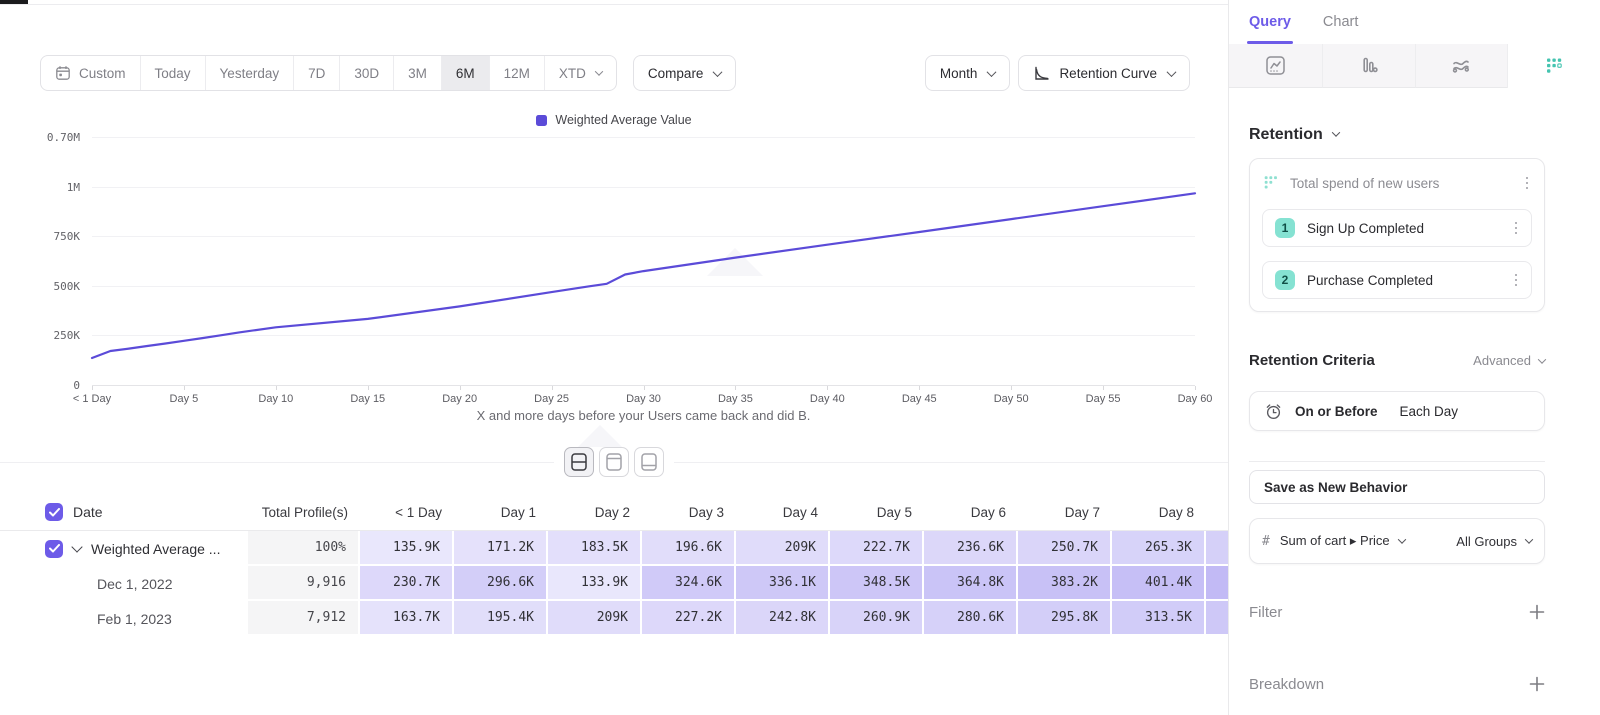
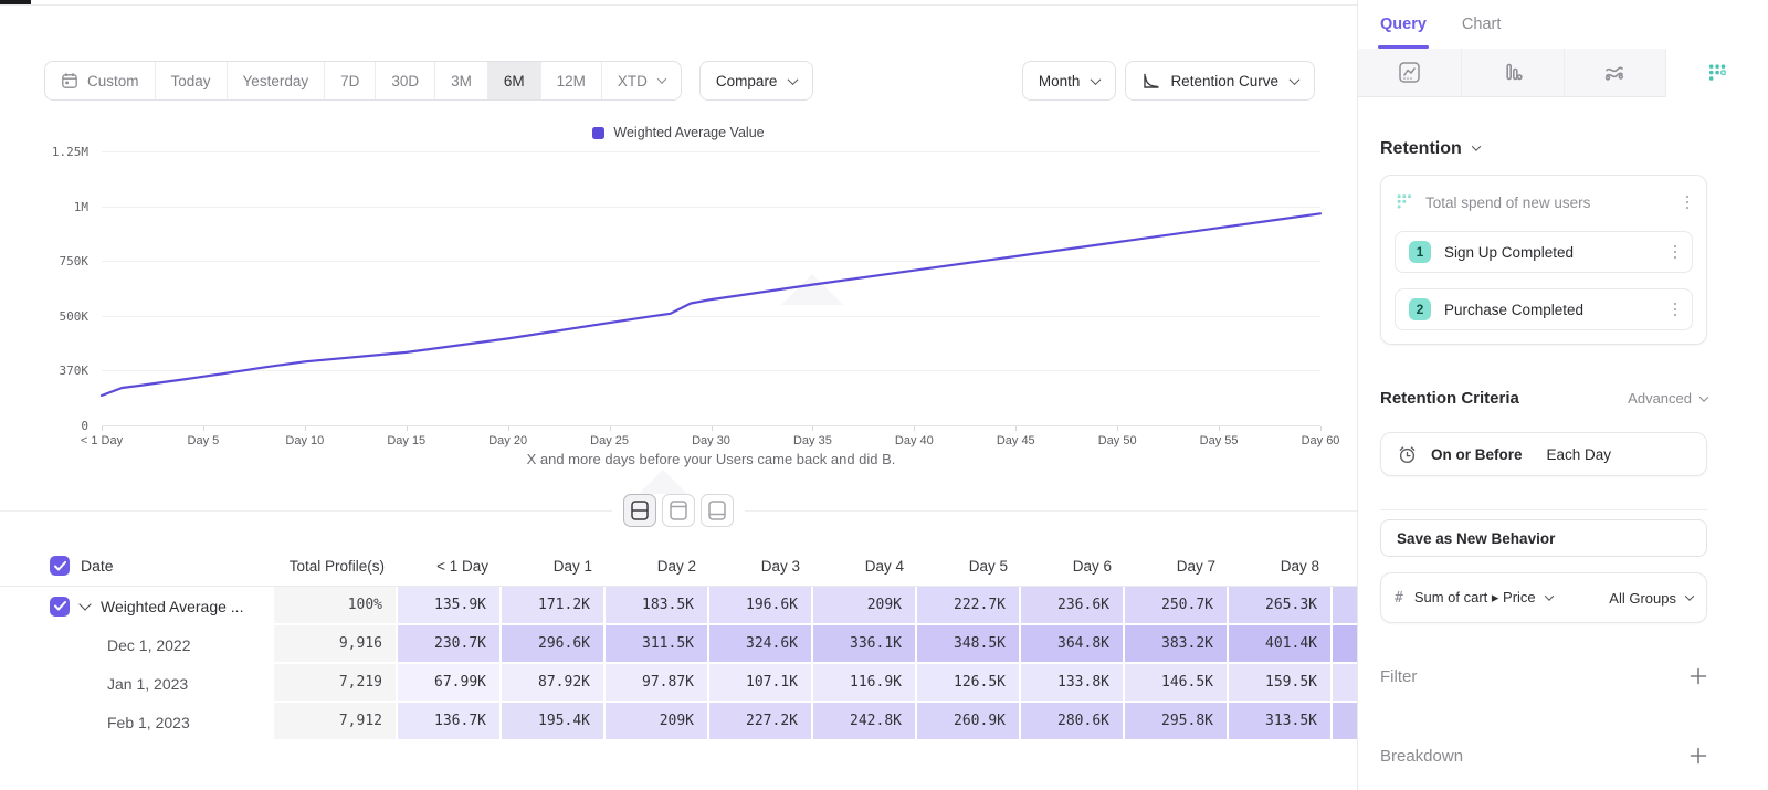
  Custom
  Today
  Yesterday
  7D
  30D
  3M
  6M
  12M
  XTD
  Compare
  Month
  Retention Curve
  Weighted Average Value
  0
- 250K
+ 370K
  500K
  750K
  1M
- 0.70M
+ 1.25M
  < 1 Day
  Day 5
  Day 10
  Day 15
  Day 20
  Day 25
  Day 30
  Day 35
  Day 40
  Day 45
  Day 50
  Day 55
  Day 60
  X and more days before your Users came back and did B.
  Date
  Total Profile(s)
  < 1 Day
  Day 1
  Day 2
  Day 3
  Day 4
  Day 5
  Day 6
  Day 7
  Day 8
  Weighted Average ...
  100%
  135.9K
  171.2K
  183.5K
  196.6K
  209K
  222.7K
  236.6K
  250.7K
  265.3K
  Dec 1, 2022
  9,916
  230.7K
  296.6K
- 133.9K
+ 311.5K
  324.6K
  336.1K
  348.5K
  364.8K
  383.2K
  401.4K
+ Jan 1, 2023
+ 7,219
+ 67.99K
+ 87.92K
+ 97.87K
+ 107.1K
+ 116.9K
+ 126.5K
+ 133.8K
+ 146.5K
+ 159.5K
  Feb 1, 2023
  7,912
- 163.7K
+ 136.7K
  195.4K
  209K
  227.2K
  242.8K
  260.9K
  280.6K
  295.8K
  313.5K
  Query
  Chart
  Retention
  Total spend of new users
  1
  Sign Up Completed
  2
  Purchase Completed
  Retention Criteria
  Advanced
  On or Before
  Each Day
  Save as New Behavior
  #
  Sum of cart ▸ Price
  All Groups
  Filter
  Breakdown
